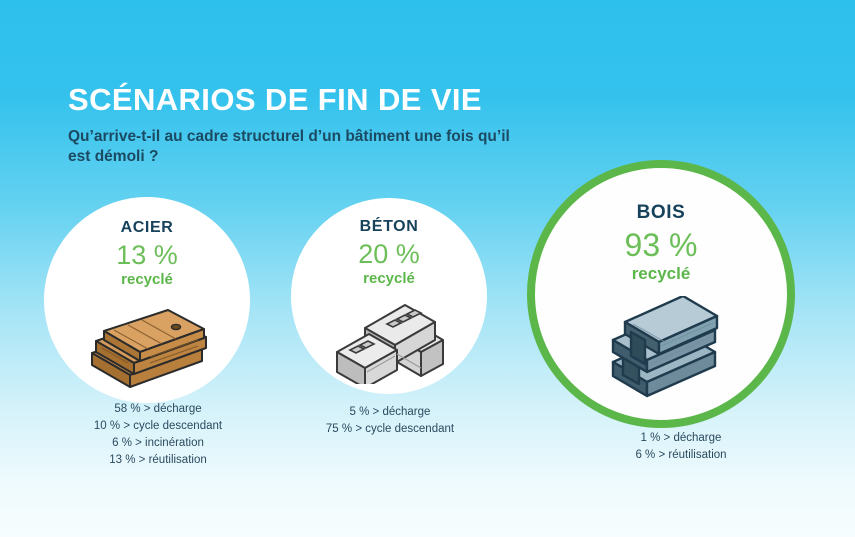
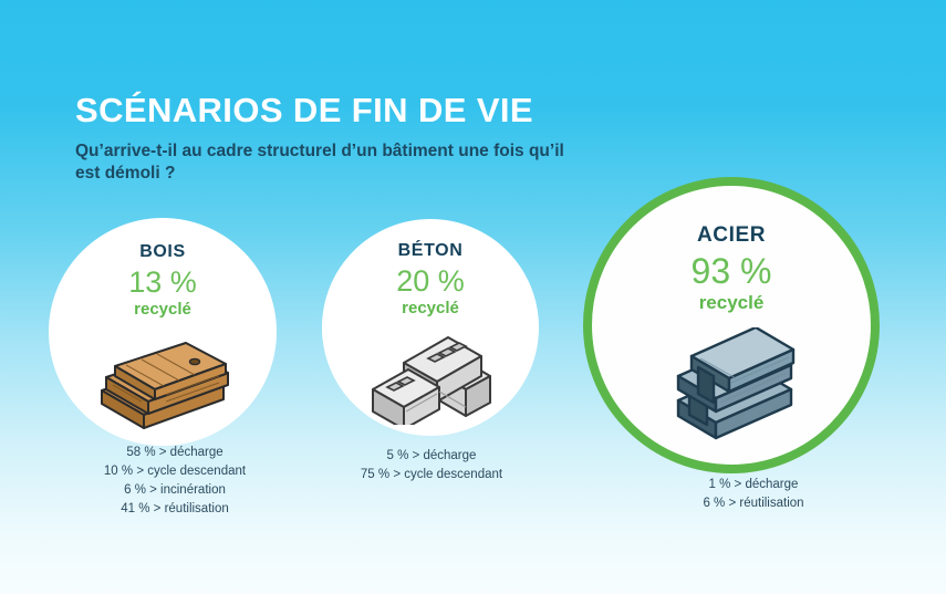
  SCÉNARIOS DE FIN DE VIE
  Qu’arrive-t-il au cadre structurel d’un bâtiment une fois qu’il est démoli ?
- ACIER
+ BOIS
  13 %
  recyclé
  58 % > décharge
  10 % > cycle descendant
  6 % > incinération
- 13 % > réutilisation
+ 41 % > réutilisation
  BÉTON
  20 %
  recyclé
  5 % > décharge
  75 % > cycle descendant
- BOIS
+ ACIER
  93 %
  recyclé
  1 % > décharge
  6 % > réutilisation
